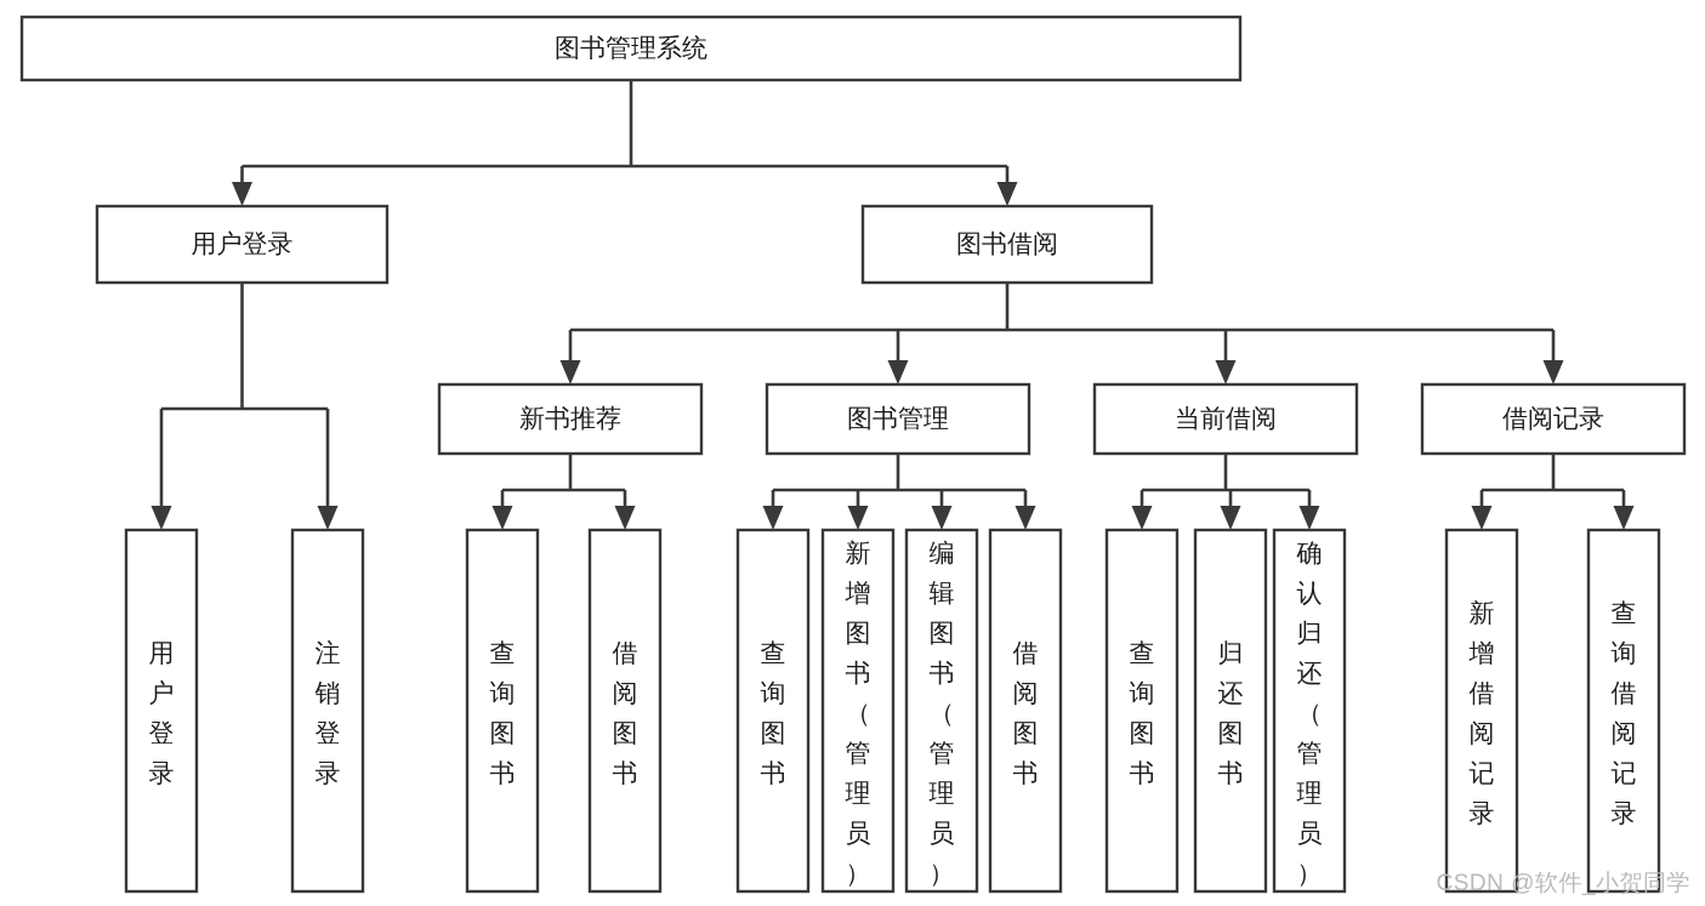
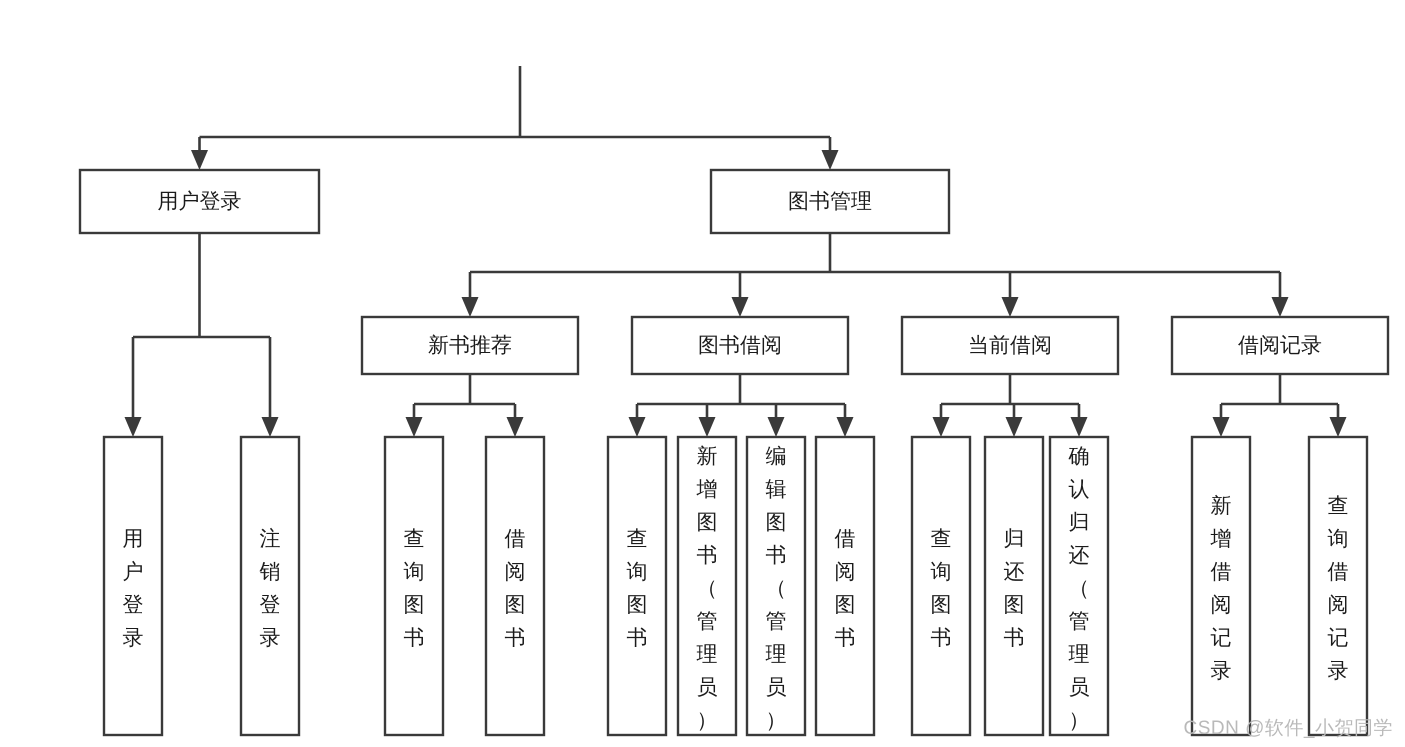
- 图书管理系统
  用户登录
- 图书借阅
+ 图书管理
  新书推荐
- 图书管理
+ 图书借阅
  当前借阅
  借阅记录
  用户登录
  注销登录
  查询图书
  借阅图书
  查询图书
  新增图书（管理员）
  编辑图书（管理员）
  借阅图书
  查询图书
  归还图书
  确认归还（管理员）
  新增借阅记录
  查询借阅记录
  CSDN @软件_小贺同学
